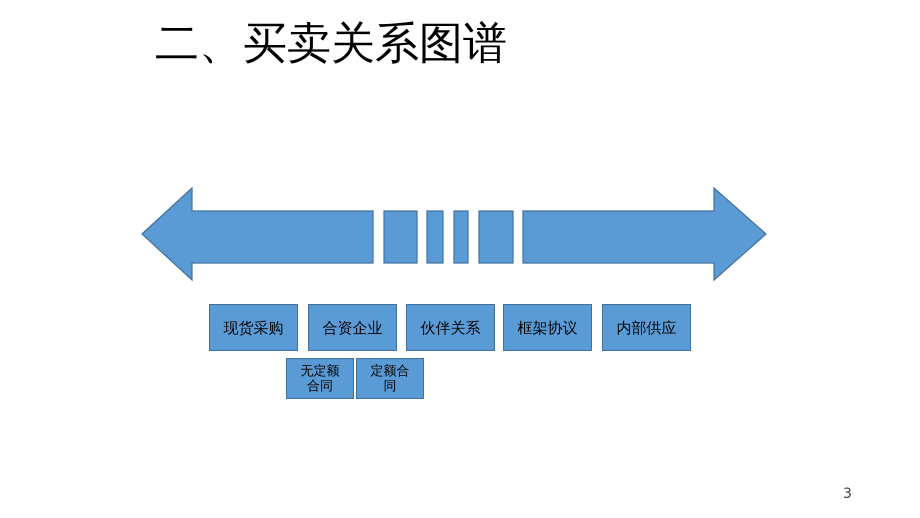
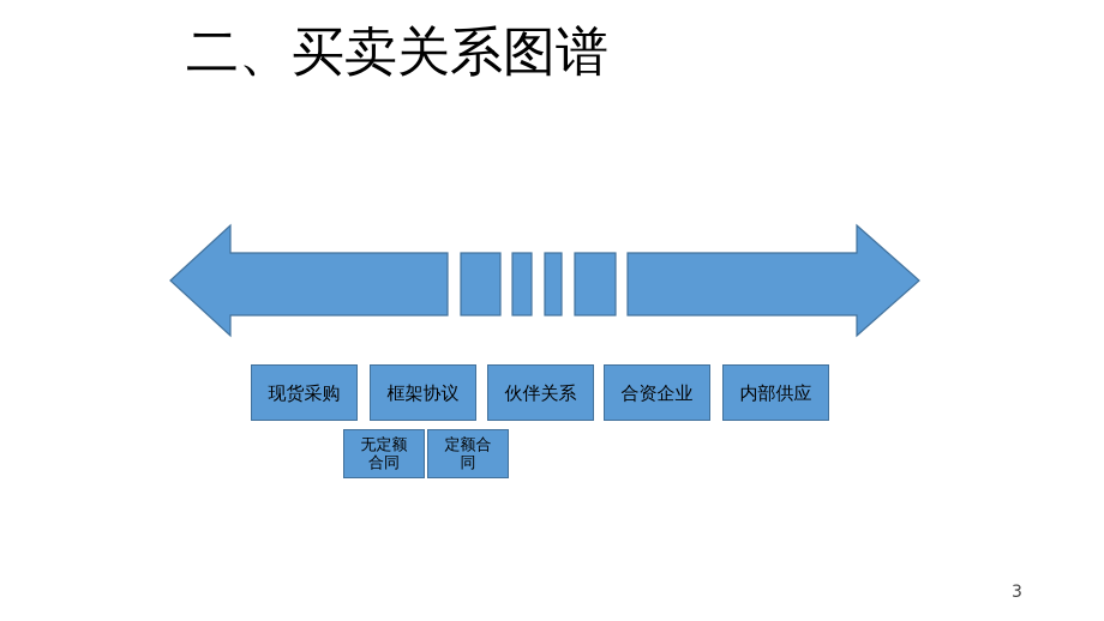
  二、买卖关系图谱
  现货采购
- 合资企业
+ 框架协议
  伙伴关系
- 框架协议
+ 合资企业
  内部供应
  无定额
  合同
  定额合
  同
  3
